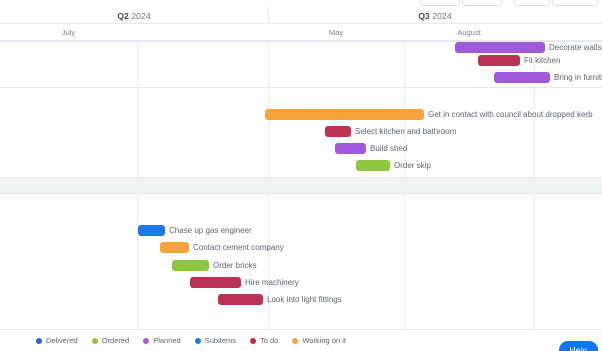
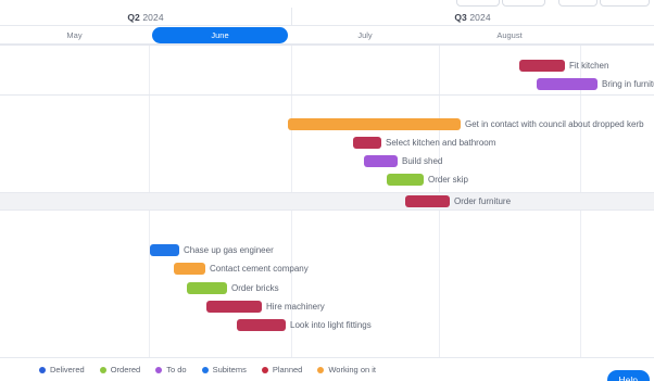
  Q2
  2024
  Q3
  2024
- July
+ May
+ June
- May
+ July
  August
- Decorate walls
  Fit kitchen
  Bring in furnit
  Get in contact with council about dropped kerb
  Select kitchen and bathroom
  Build shed
  Order skip
+ Order furniture
  Chase up gas engineer
  Contact cement company
  Order bricks
  Hire machinery
  Look into light fittings
  Delivered
  Ordered
- Planned
+ To do
  Subitems
- To do
+ Planned
  Working on it
  Help
